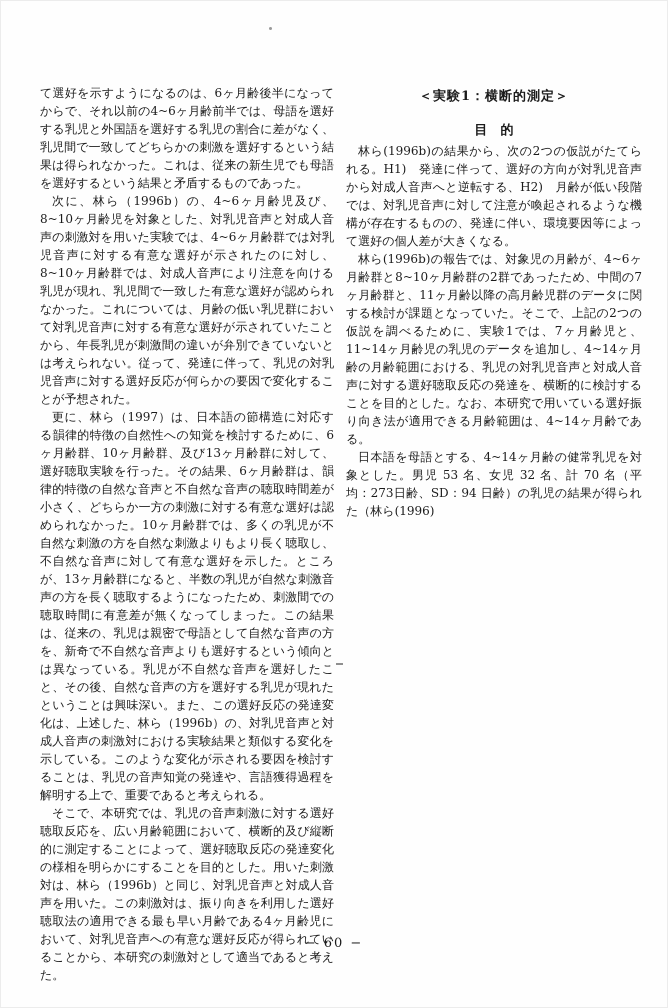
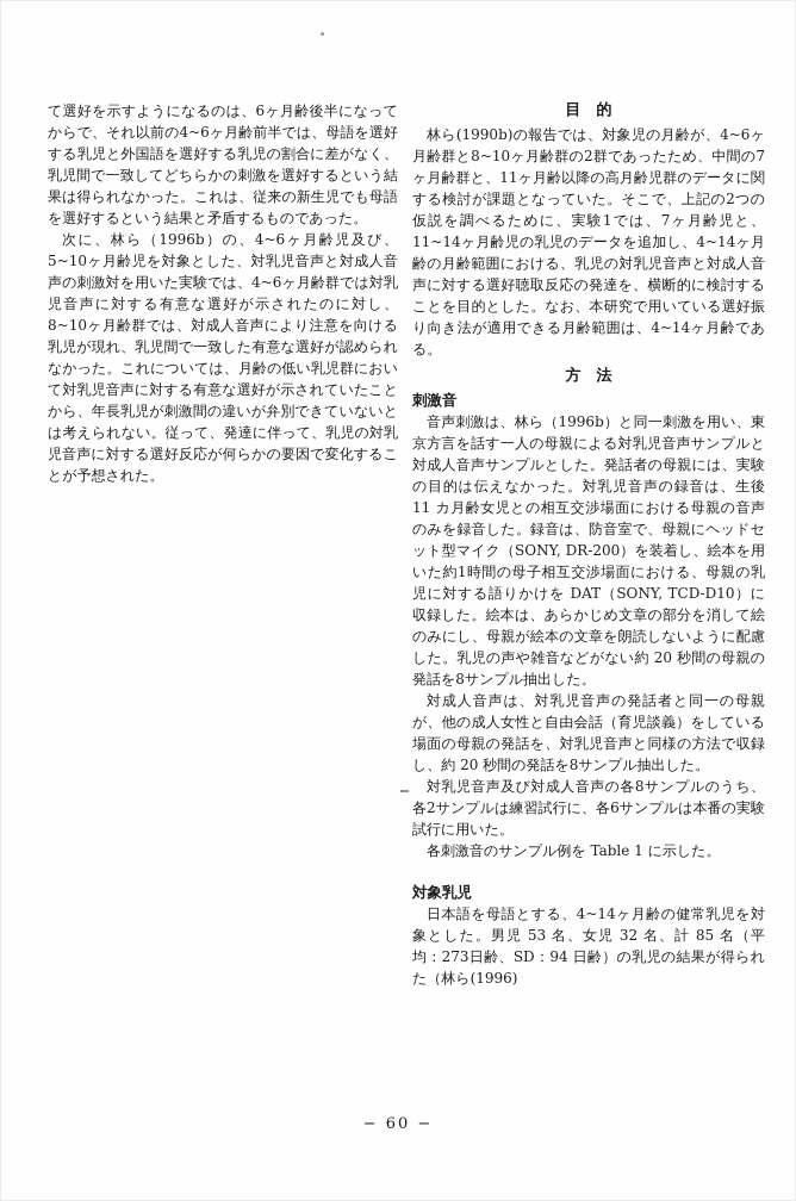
  て選好を示すようになるのは、6ヶ月齢後半になってからで、それ以前の4~6ヶ月齢前半では、母語を選好する乳児と外国語を選好する乳児の割合に差がなく、乳児間で一致してどちらかの刺激を選好するという結果は得られなかった。これは、従来の新生児でも母語を選好するという結果と矛盾するものであった。
- 次に、林ら（1996b）の、4~6ヶ月齢児及び、8~10ヶ月齢児を対象とした、対乳児音声と対成人音声の刺激対を用いた実験では、4~6ヶ月齢群では対乳児音声に対する有意な選好が示されたのに対し、8~10ヶ月齢群では、対成人音声により注意を向ける乳児が現れ、乳児間で一致した有意な選好が認められなかった。これについては、月齢の低い乳児群において対乳児音声に対する有意な選好が示されていたことから、年長乳児が刺激間の違いが弁別できていないとは考えられない。従って、発達に伴って、乳児の対乳児音声に対する選好反応が何らかの要因で変化することが予想された。
+ 次に、林ら（1996b）の、4~6ヶ月齢児及び、5~10ヶ月齢児を対象とした、対乳児音声と対成人音声の刺激対を用いた実験では、4~6ヶ月齢群では対乳児音声に対する有意な選好が示されたのに対し、8~10ヶ月齢群では、対成人音声により注意を向ける乳児が現れ、乳児間で一致した有意な選好が認められなかった。これについては、月齢の低い乳児群において対乳児音声に対する有意な選好が示されていたことから、年長乳児が刺激間の違いが弁別できていないとは考えられない。従って、発達に伴って、乳児の対乳児音声に対する選好反応が何らかの要因で変化することが予想された。
- 更に、林ら（1997）は、日本語の節構造に対応する韻律的特徴の自然性への知覚を検討するために、6ヶ月齢群、10ヶ月齢群、及び13ヶ月齢群に対して、選好聴取実験を行った。その結果、6ヶ月齢群は、韻律的特徴の自然な音声と不自然な音声の聴取時間差が小さく、どちらか一方の刺激に対する有意な選好は認められなかった。10ヶ月齢群では、多くの乳児が不自然な刺激の方を自然な刺激よりもより長く聴取し、不自然な音声に対して有意な選好を示した。ところが、13ヶ月齢群になると、半数の乳児が自然な刺激音声の方を長く聴取するようになったため、刺激間での聴取時間に有意差が無くなってしまった。この結果は、従来の、乳児は親密で母語として自然な音声の方を、新奇で不自然な音声よりも選好するという傾向とは異なっている。乳児が不自然な音声を選好したこと、その後、自然な音声の方を選好する乳児が現れたということは興味深い。また、この選好反応の発達変化は、上述した、林ら（1996b）の、対乳児音声と対成人音声の刺激対における実験結果と類似する変化を示している。このような変化が示される要因を検討することは、乳児の音声知覚の発達や、言語獲得過程を解明する上で、重要であると考えられる。
- そこで、本研究では、乳児の音声刺激に対する選好聴取反応を、広い月齢範囲において、横断的及び縦断的に測定することによって、選好聴取反応の発達変化の様相を明らかにすることを目的とした。用いた刺激対は、林ら（1996b）と同じ、対乳児音声と対成人音声を用いた。この刺激対は、振り向きを利用した選好聴取法の適用できる最も早い月齢である4ヶ月齢児において、対乳児音声への有意な選好反応が得られていることから、本研究の刺激対として適当であると考えた。
- ＜実験1：横断的測定＞
  目 的
- 林ら(1996b)の結果から、次の2つの仮説がたてられる。H1) 発達に伴って、選好の方向が対乳児音声から対成人音声へと逆転する、H2) 月齢が低い段階では、対乳児音声に対して注意が喚起されるような機構が存在するものの、発達に伴い、環境要因等によって選好の個人差が大きくなる。
- 林ら(1996b)の報告では、対象児の月齢が、4~6ヶ月齢群と8~10ヶ月齢群の2群であったため、中間の7ヶ月齢群と、11ヶ月齢以降の高月齢児群のデータに関する検討が課題となっていた。そこで、上記の2つの仮説を調べるために、実験1では、7ヶ月齢児と、11~14ヶ月齢児の乳児のデータを追加し、4~14ヶ月齢の月齢範囲における、乳児の対乳児音声と対成人音声に対する選好聴取反応の発達を、横断的に検討することを目的とした。なお、本研究で用いている選好振り向き法が適用できる月齢範囲は、4~14ヶ月齢である。
+ 林ら(1990b)の報告では、対象児の月齢が、4~6ヶ月齢群と8~10ヶ月齢群の2群であったため、中間の7ヶ月齢群と、11ヶ月齢以降の高月齢児群のデータに関する検討が課題となっていた。そこで、上記の2つの仮説を調べるために、実験1では、7ヶ月齢児と、11~14ヶ月齢児の乳児のデータを追加し、4~14ヶ月齢の月齢範囲における、乳児の対乳児音声と対成人音声に対する選好聴取反応の発達を、横断的に検討することを目的とした。なお、本研究で用いている選好振り向き法が適用できる月齢範囲は、4~14ヶ月齢である。
+ 方 法
+ 刺激音
+ 音声刺激は、林ら（1996b）と同一刺激を用い、東京方言を話す一人の母親による対乳児音声サンプルと対成人音声サンプルとした。発話者の母親には、実験の目的は伝えなかった。対乳児音声の録音は、生後 11 カ月齢女児との相互交渉場面における母親の音声のみを録音した。録音は、防音室で、母親にヘッドセット型マイク（SONY, DR-200）を装着し、絵本を用いた約1時間の母子相互交渉場面における、母親の乳児に対する語りかけを DAT（SONY, TCD-D10）に収録した。絵本は、あらかじめ文章の部分を消して絵のみにし、母親が絵本の文章を朗読しないように配慮した。乳児の声や雑音などがない約 20 秒間の母親の発話を8サンプル抽出した。
+ 対成人音声は、対乳児音声の発話者と同一の母親が、他の成人女性と自由会話（育児談義）をしている場面の母親の発話を、対乳児音声と同様の方法で収録し、約 20 秒間の発話を8サンプル抽出した。
+ 対乳児音声及び対成人音声の各8サンプルのうち、各2サンプルは練習試行に、各6サンプルは本番の実験試行に用いた。
+ 各刺激音のサンプル例を Table 1 に示した。
+ 対象乳児
- 日本語を母語とする、4~14ヶ月齢の健常乳児を対象とした。男児 53 名、女児 32 名、計 70 名（平均：273日齢、SD：94 日齢）の乳児の結果が得られた（林ら(1996)
+ 日本語を母語とする、4~14ヶ月齢の健常乳児を対象とした。男児 53 名、女児 32 名、計 85 名（平均：273日齢、SD：94 日齢）の乳児の結果が得られた（林ら(1996)
  − 60 −
